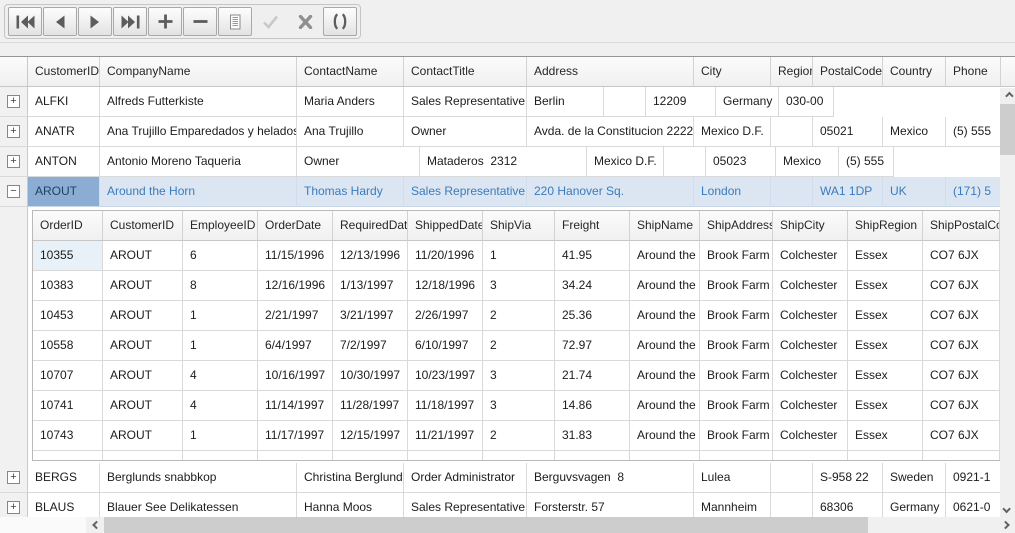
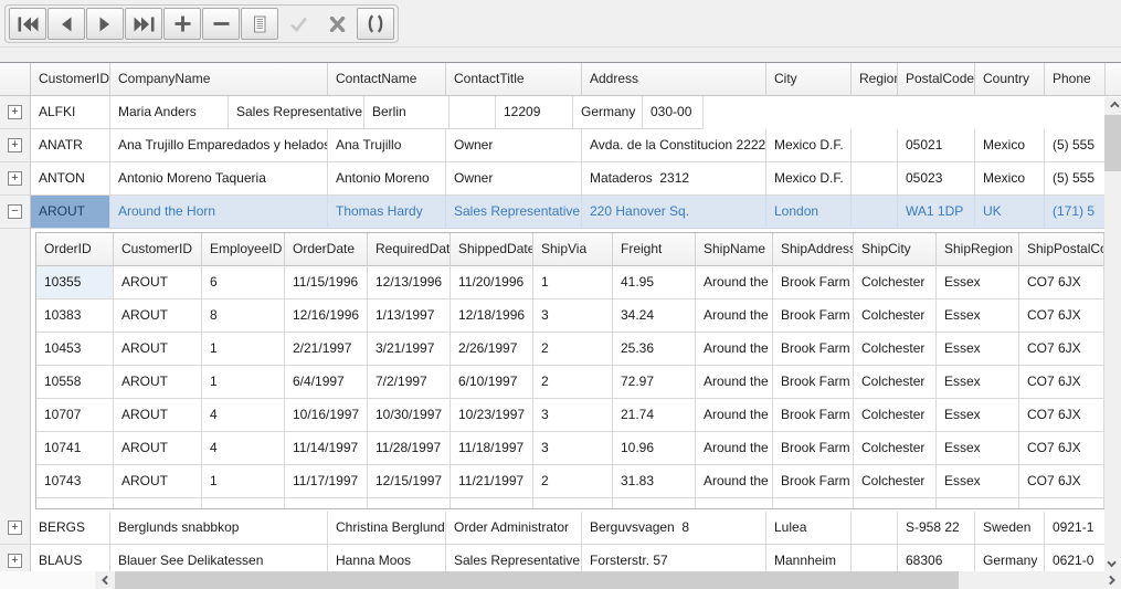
  CustomerID
  CompanyName
  ContactName
  ContactTitle
  Address
  City
  Regio
  PostalCode
  Country
  Phone
  +
  ALFKI
- Alfreds Futterkiste
  Maria Anders
  Sales Representative
  Berlin
  12209
  Germany
  030-00
  +
  ANATR
  Ana Trujillo Emparedados y helado
  Ana Trujillo
  Owner
  Avda. de la Constitucion 2222
  Mexico D.F.
  05021
  Mexico
  (5) 555
  +
  ANTON
  Antonio Moreno Taqueria
+ Antonio Moreno
  Owner
  Mataderos 2312
  Mexico D.F.
  05023
  Mexico
  (5) 555
  −
  AROUT
  Around the Horn
  Thomas Hardy
  Sales Representative
  220 Hanover Sq.
  London
  WA1 1DP
  UK
  (171) 5
  OrderID
  CustomerID
  EmployeeID
  OrderDate
  RequiredDat
  ShippedDate
  ShipVia
  Freight
  ShipName
  ShipAddres
  ShipCity
  ShipRegion
  ShipPostalC
  10355
  AROUT
  6
  11/15/1996
  12/13/1996
  11/20/1996
  1
  41.95
  Around the
  Brook Farm
  Colchester
  Essex
  CO7 6JX
  10383
  AROUT
  8
  12/16/1996
  1/13/1997
  12/18/1996
  3
  34.24
  Around the
  Brook Farm
  Colchester
  Essex
  CO7 6JX
  10453
  AROUT
  1
  2/21/1997
  3/21/1997
  2/26/1997
  2
  25.36
  Around the
  Brook Farm
  Colchester
  Essex
  CO7 6JX
  10558
  AROUT
  1
  6/4/1997
  7/2/1997
  6/10/1997
  2
  72.97
  Around the
  Brook Farm
  Colchester
  Essex
  CO7 6JX
  10707
  AROUT
  4
  10/16/1997
  10/30/1997
  10/23/1997
  3
  21.74
  Around the
  Brook Farm
  Colchester
  Essex
  CO7 6JX
  10741
  AROUT
  4
  11/14/1997
  11/28/1997
  11/18/1997
  3
- 14.86
+ 10.96
  Around the
  Brook Farm
  Colchester
  Essex
  CO7 6JX
  10743
  AROUT
  1
  11/17/1997
  12/15/1997
  11/21/1997
  2
  31.83
  Around the
  Brook Farm
  Colchester
  Essex
  CO7 6JX
  +
  BERGS
  Berglunds snabbkop
  Christina Berglund
  Order Administrator
  Berguvsvagen 8
  Lulea
  S-958 22
  Sweden
  0921-1
  +
  BLAUS
  Blauer See Delikatessen
  Hanna Moos
  Sales Representative
  Forsterstr. 57
  Mannheim
  68306
  Germany
  0621-0
